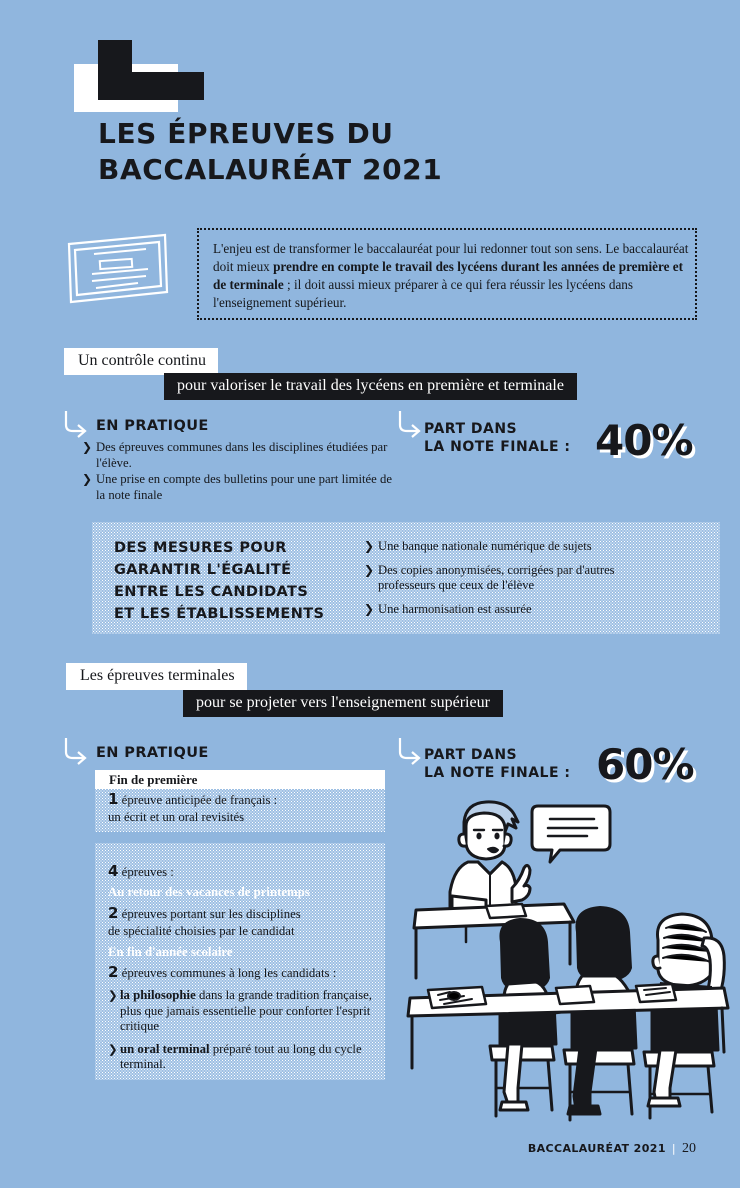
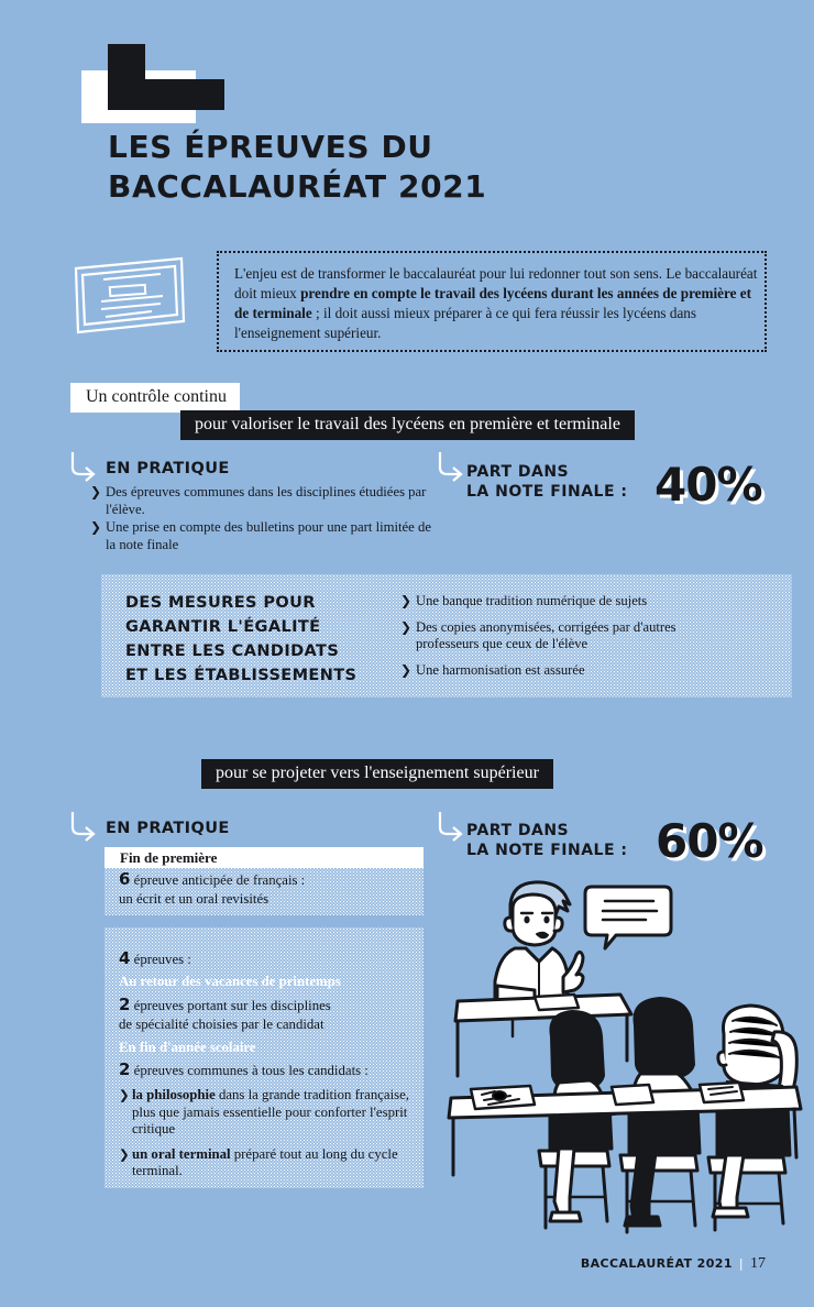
  LES ÉPREUVES DU
  BACCALAURÉAT 2021
  L'enjeu est de transformer le baccalauréat pour lui redonner tout son sens. Le baccalauréat doit mieux prendre en compte le travail des lycéens durant les années de première et de terminale ; il doit aussi mieux préparer à ce qui fera réussir les lycéens dans l'enseignement supérieur.
  Un contrôle continu
  pour valoriser le travail des lycéens en première et terminale
  EN PRATIQUE
  ❯
  Des épreuves communes dans les disciplines étudiées par l'élève.
  ❯
  Une prise en compte des bulletins pour une part limitée de la note finale
  PART DANS
  LA NOTE FINALE :
  40%
  DES MESURES POUR
  GARANTIR L'ÉGALITÉ
  ENTRE LES CANDIDATS
  ET LES ÉTABLISSEMENTS
  ❯
- Une banque nationale numérique de sujets
+ Une banque tradition numérique de sujets
  ❯
  Des copies anonymisées, corrigées par d'autres professeurs que ceux de l'élève
  ❯
  Une harmonisation est assurée
- Les épreuves terminales
  pour se projeter vers l'enseignement supérieur
  EN PRATIQUE
  PART DANS
  LA NOTE FINALE :
  60%
  Fin de première
- 1 épreuve anticipée de français :
+ 6 épreuve anticipée de français :
  un écrit et un oral revisités
  4 épreuves :
  Au retour des vacances de printemps
  2 épreuves portant sur les disciplines
  de spécialité choisies par le candidat
  En fin d'année scolaire
- 2 épreuves communes à long les candidats :
+ 2 épreuves communes à tous les candidats :
  ❯
  la philosophie dans la grande tradition française, plus que jamais essentielle pour conforter l'esprit critique
  ❯
  un oral terminal préparé tout au long du cycle terminal.
- BACCALAURÉAT 2021 | 20
+ BACCALAURÉAT 2021 | 17
